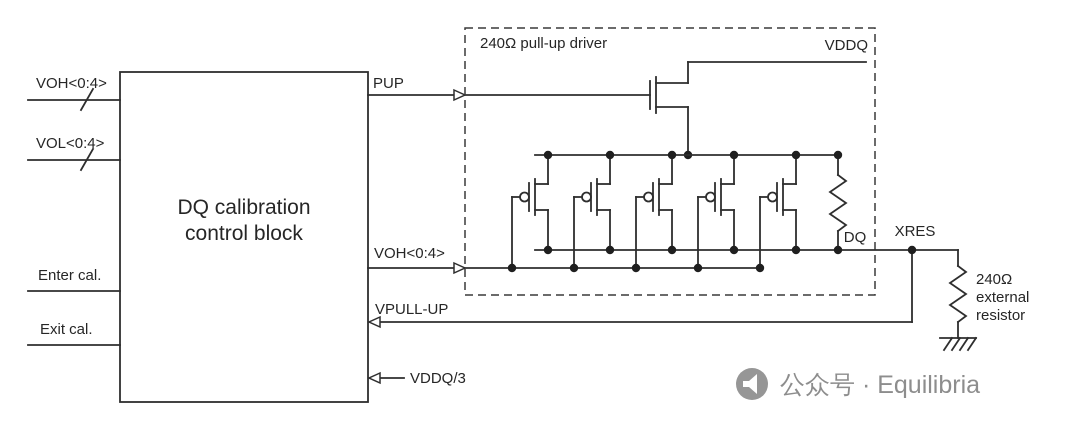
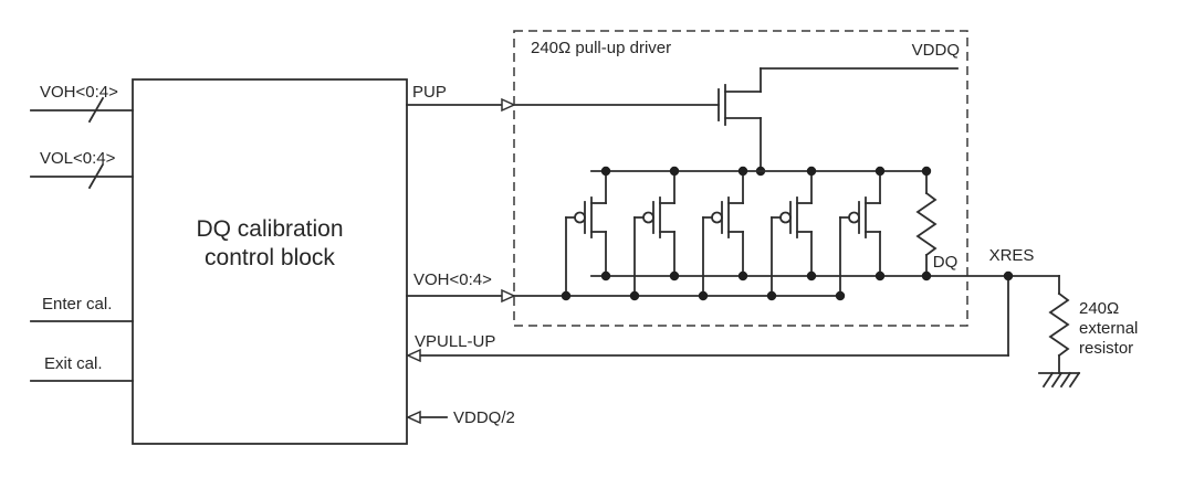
  VOH<0:4>
  VOL<0:4>
  Enter cal.
  Exit cal.
  DQ calibration
  control block
  PUP
  VOH<0:4>
  VPULL-UP
- VDDQ/3
+ VDDQ/2
  240Ω pull-up driver
  VDDQ
  DQ
  XRES
  240Ω
  external
  resistor
- 公众号 · Equilibria
